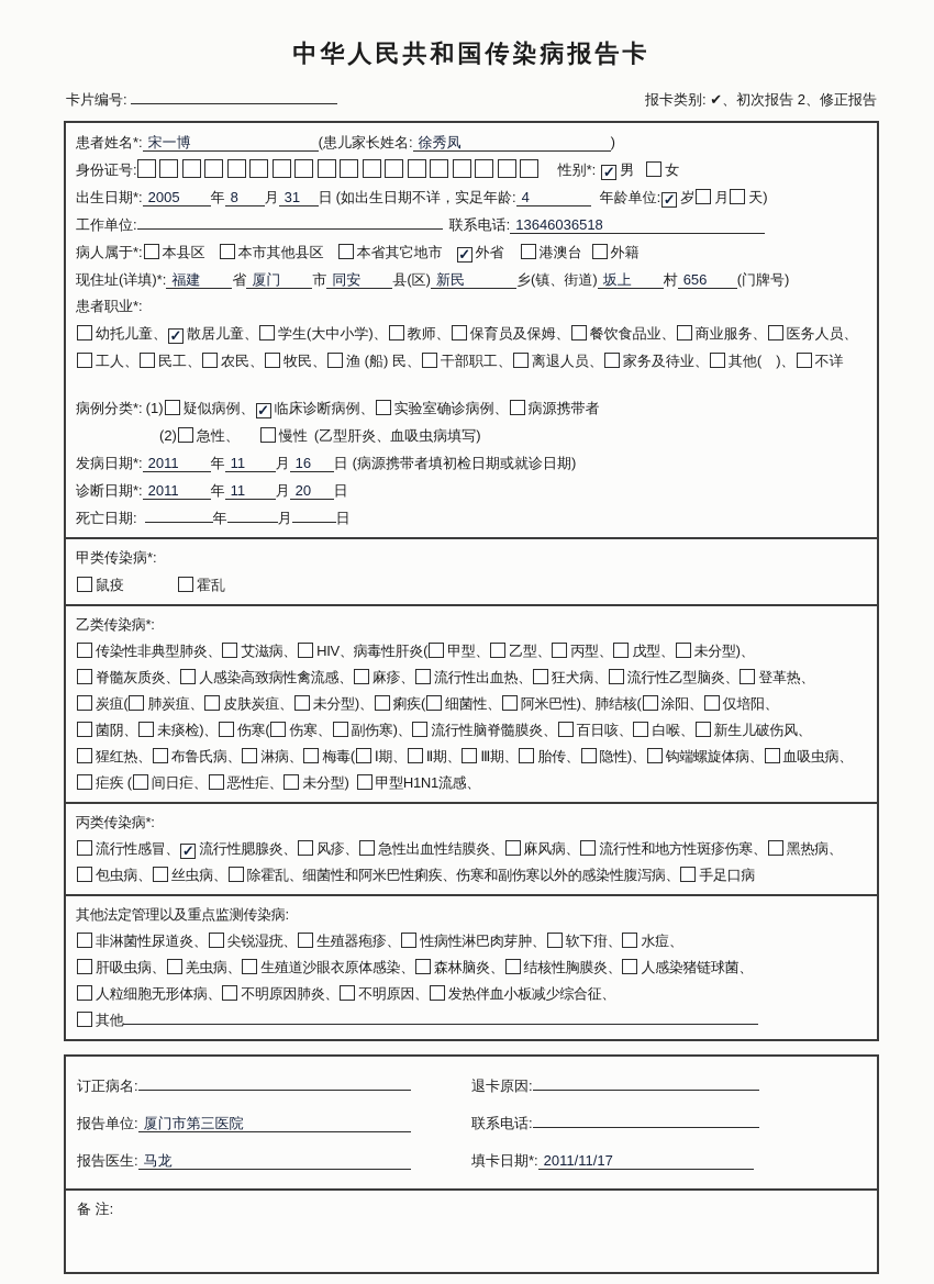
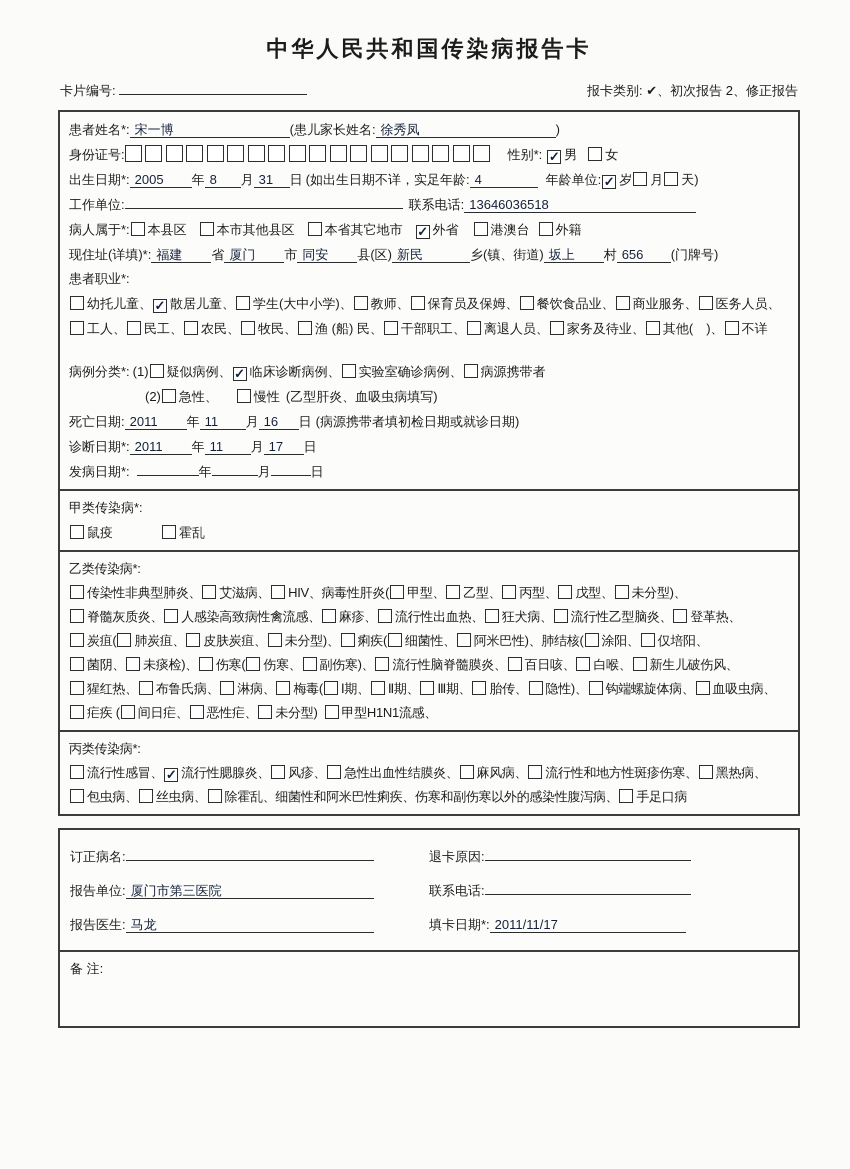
  中华人民共和国传染病报告卡
  卡片编号:
  报卡类别: ✔、初次报告 2、修正报告
  患者姓名*: 宋一博 (患儿家长姓名: 徐秀凤 )
  身份证号: 性别*: ✓ 男 女
  出生日期*: 2005 年 8 月 31 日 (如出生日期不详，实足年龄: 4 年龄单位: ✓ 岁 月 天)
  工作单位: 联系电话: 13646036518
  病人属于*: 本县区 本市其他县区 本省其它地市 ✓ 外省 港澳台 外籍
  现住址(详填)*: 福建 省 厦门 市 同安 县(区) 新民 乡(镇、街道) 坂上 村 656 (门牌号)
  患者职业*:
  幼托儿童、 ✓ 散居儿童、 学生(大中小学)、 教师、 保育员及保姆、 餐饮食品业、 商业服务、 医务人员、
  工人、 民工、 农民、 牧民、 渔 (船) 民、 干部职工、 离退人员、 家务及待业、 其他( )、 不详
  病例分类*: (1) 疑似病例、 ✓ 临床诊断病例、 实验室确诊病例、 病源携带者
  (2) 急性、 慢性 (乙型肝炎、血吸虫病填写)
- 发病日期*: 2011 年 11 月 16 日 (病源携带者填初检日期或就诊日期)
+ 死亡日期: 2011 年 11 月 16 日 (病源携带者填初检日期或就诊日期)
- 诊断日期*: 2011 年 11 月 20 日
+ 诊断日期*: 2011 年 11 月 17 日
- 死亡日期: 年 月 日
+ 发病日期*: 年 月 日
  甲类传染病*:
  鼠疫 霍乱
  乙类传染病*:
  传染性非典型肺炎、 艾滋病、 HIV、病毒性肝炎( 甲型、 乙型、 丙型、 戊型、 未分型)、
  脊髓灰质炎、 人感染高致病性禽流感、 麻疹、 流行性出血热、 狂犬病、 流行性乙型脑炎、 登革热、
  炭疽( 肺炭疽、 皮肤炭疽、 未分型)、 痢疾( 细菌性、 阿米巴性)、肺结核( 涂阳、 仅培阳、
  菌阴、 未痰检)、 伤寒( 伤寒、 副伤寒)、 流行性脑脊髓膜炎、 百日咳、 白喉、 新生儿破伤风、
  猩红热、 布鲁氏病、 淋病、 梅毒( Ⅰ期、 Ⅱ期、 Ⅲ期、 胎传、 隐性)、 钩端螺旋体病、 血吸虫病、
  疟疾 ( 间日疟、 恶性疟、 未分型) 甲型H1N1流感、
  丙类传染病*:
  流行性感冒、 ✓ 流行性腮腺炎、 风疹、 急性出血性结膜炎、 麻风病、 流行性和地方性斑疹伤寒、 黑热病、
  包虫病、 丝虫病、 除霍乱、细菌性和阿米巴性痢疾、伤寒和副伤寒以外的感染性腹泻病、 手足口病
- 其他法定管理以及重点监测传染病:
- 非淋菌性尿道炎、 尖锐湿疣、 生殖器疱疹、 性病性淋巴肉芽肿、 软下疳、 水痘、
- 肝吸虫病、 羌虫病、 生殖道沙眼衣原体感染、 森林脑炎、 结核性胸膜炎、 人感染猪链球菌、
- 人粒细胞无形体病、 不明原因肺炎、 不明原因、 发热伴血小板减少综合征、
- 其他
  订正病名:
  报告单位: 厦门市第三医院
  报告医生: 马龙
  退卡原因:
  联系电话:
  填卡日期*: 2011/11/17
  备 注:
